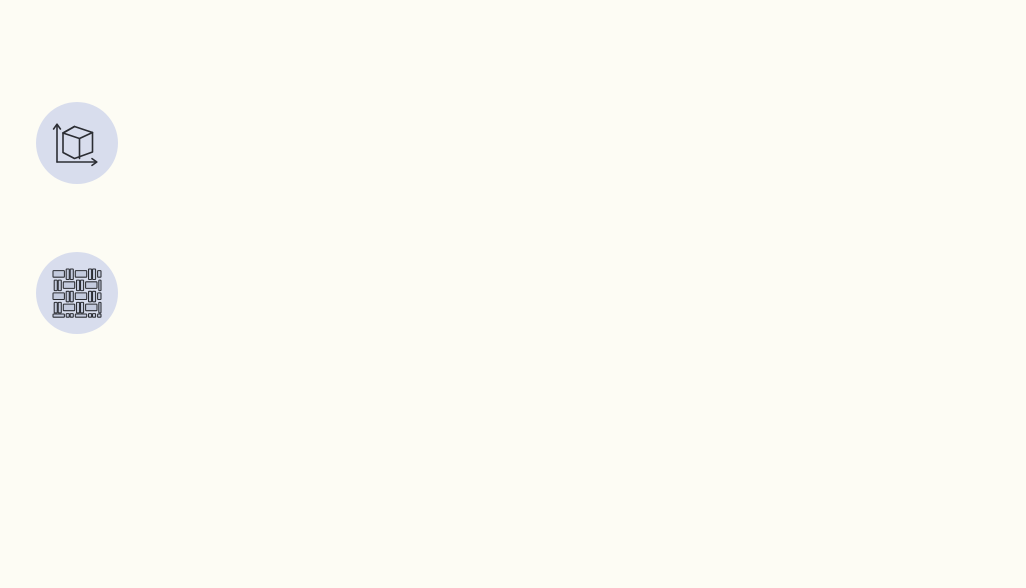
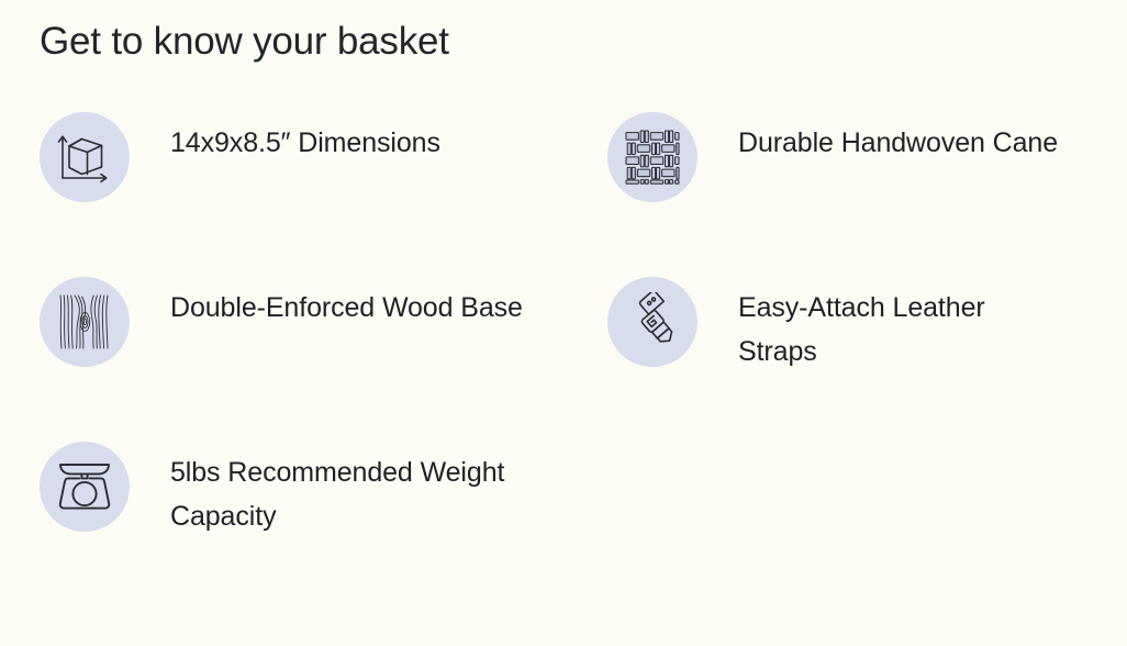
+ Get to know your basket
+ 14x9x8.5″ Dimensions
+ Double-Enforced Wood Base
+ 5lbs Recommended Weight Capacity
+ Durable Handwoven Cane
+ Easy-Attach Leather Straps
